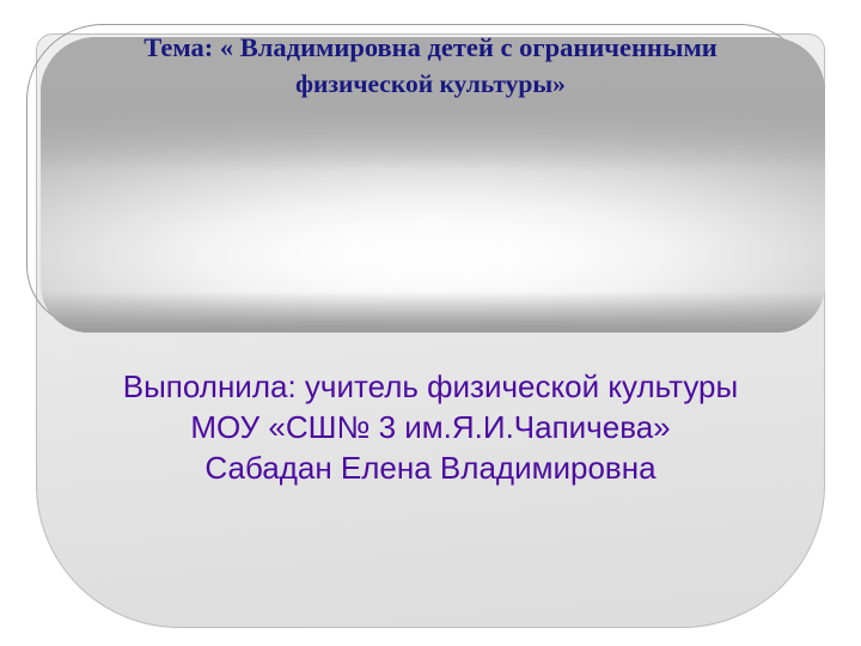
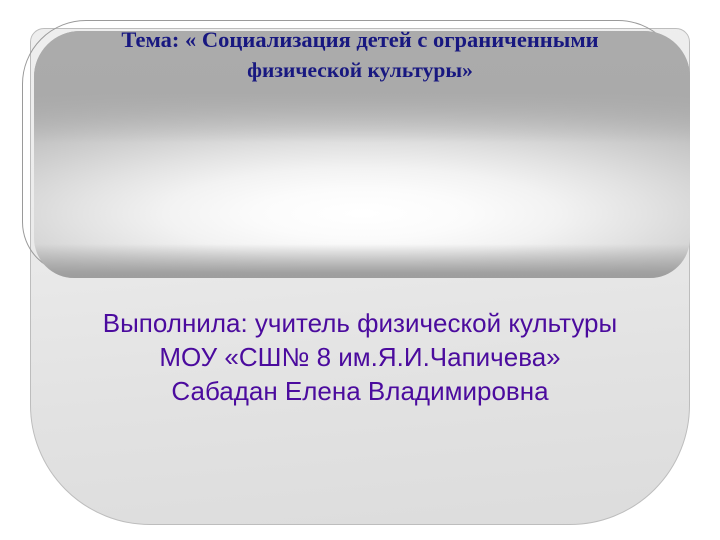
- Тема: « Владимировна детей с ограниченными
+ Тема: « Социализация детей с ограниченными
  физической культуры»
  Выполнила: учитель физической культуры
- МОУ «СШ№ 3 им.Я.И.Чапичева»
+ МОУ «СШ№ 8 им.Я.И.Чапичева»
  Сабадан Елена Владимировна
